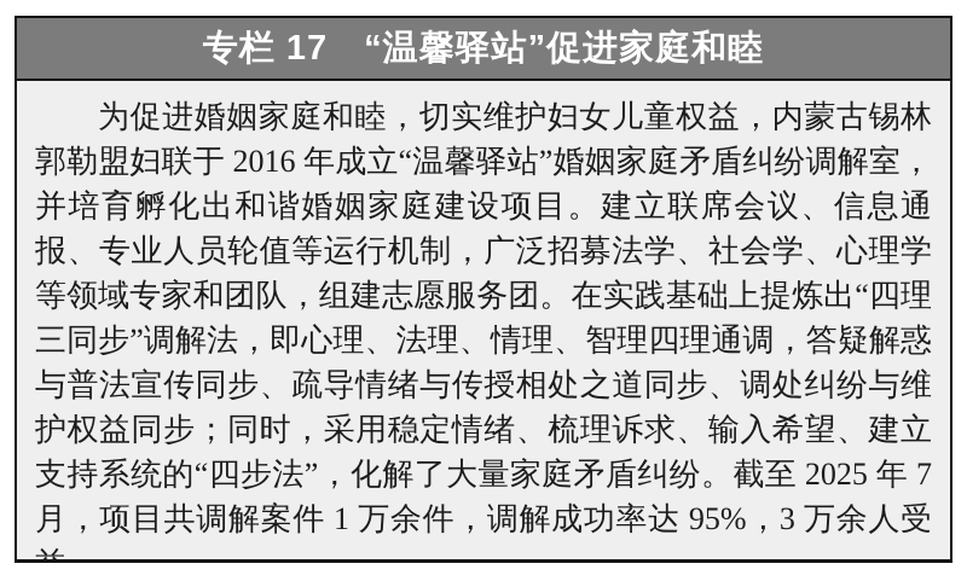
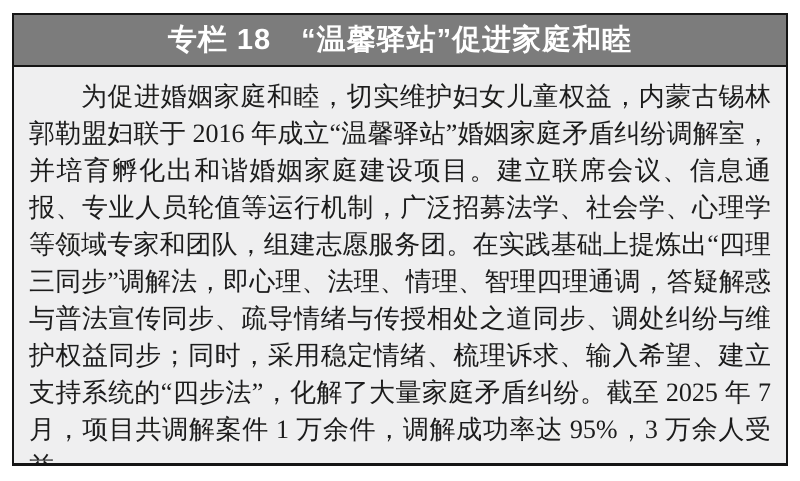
- 专栏 17 “温馨驿站”促进家庭和睦
+ 专栏 18 “温馨驿站”促进家庭和睦
  为促进婚姻家庭和睦，切实维护妇女儿童权益，内蒙古锡林郭勒盟妇联于 2016 年成立“温馨驿站”婚姻家庭矛盾纠纷调解室，并培育孵化出和谐婚姻家庭建设项目。建立联席会议、信息通报、专业人员轮值等运行机制，广泛招募法学、社会学、心理学等领域专家和团队，组建志愿服务团。在实践基础上提炼出“四理三同步”调解法，即心理、法理、情理、智理四理通调，答疑解惑与普法宣传同步、疏导情绪与传授相处之道同步、调处纠纷与维护权益同步；同时，采用稳定情绪、梳理诉求、输入希望、建立支持系统的“四步法”，化解了大量家庭矛盾纠纷。截至 2025 年 7 月，项目共调解案件 1 万余件，调解成功率达 95%，3 万余人受
